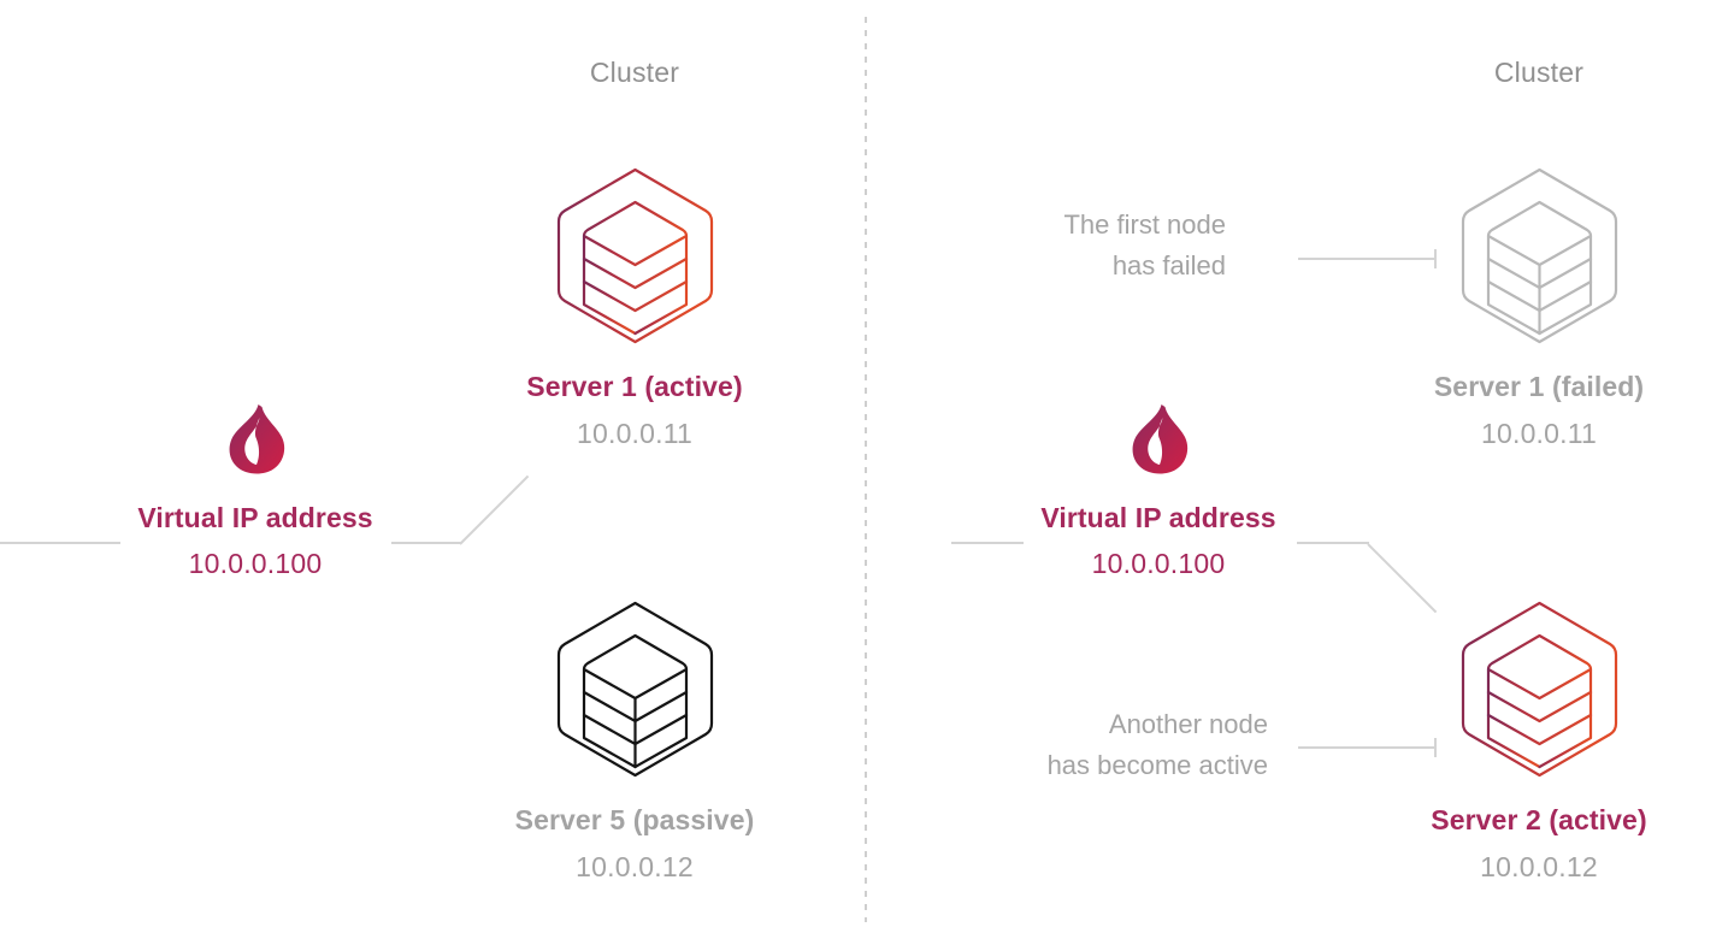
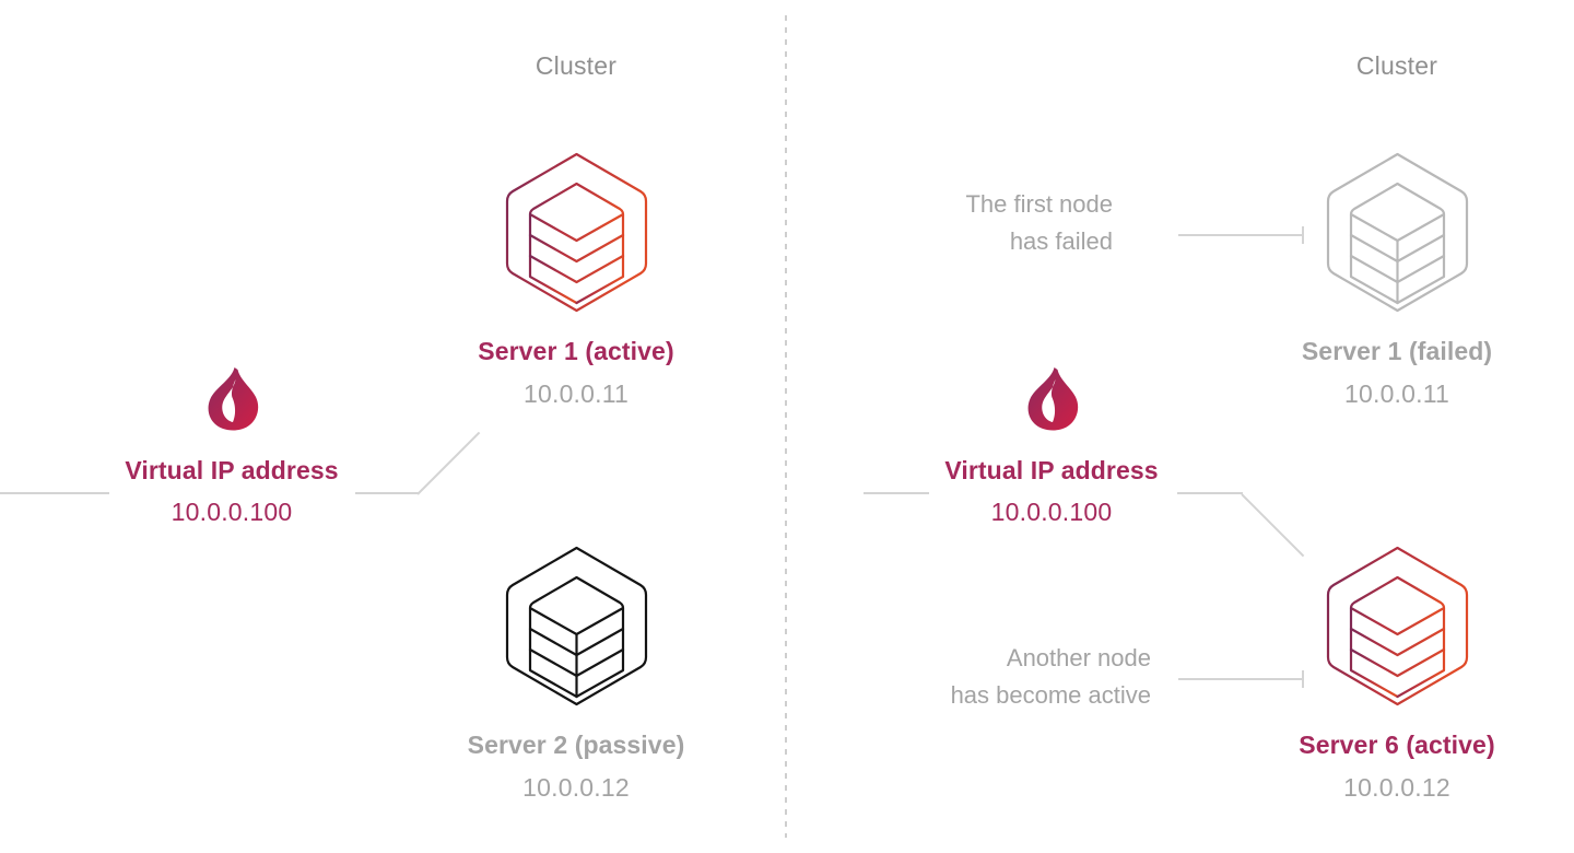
  Cluster
  Server 1 (active)
  10.0.0.11
  Virtual IP address
  10.0.0.100
- Server 5 (passive)
+ Server 2 (passive)
  10.0.0.12
  Cluster
  The first node
  has failed
  Server 1 (failed)
  10.0.0.11
  Virtual IP address
  10.0.0.100
  Another node
  has become active
- Server 2 (active)
+ Server 6 (active)
  10.0.0.12
